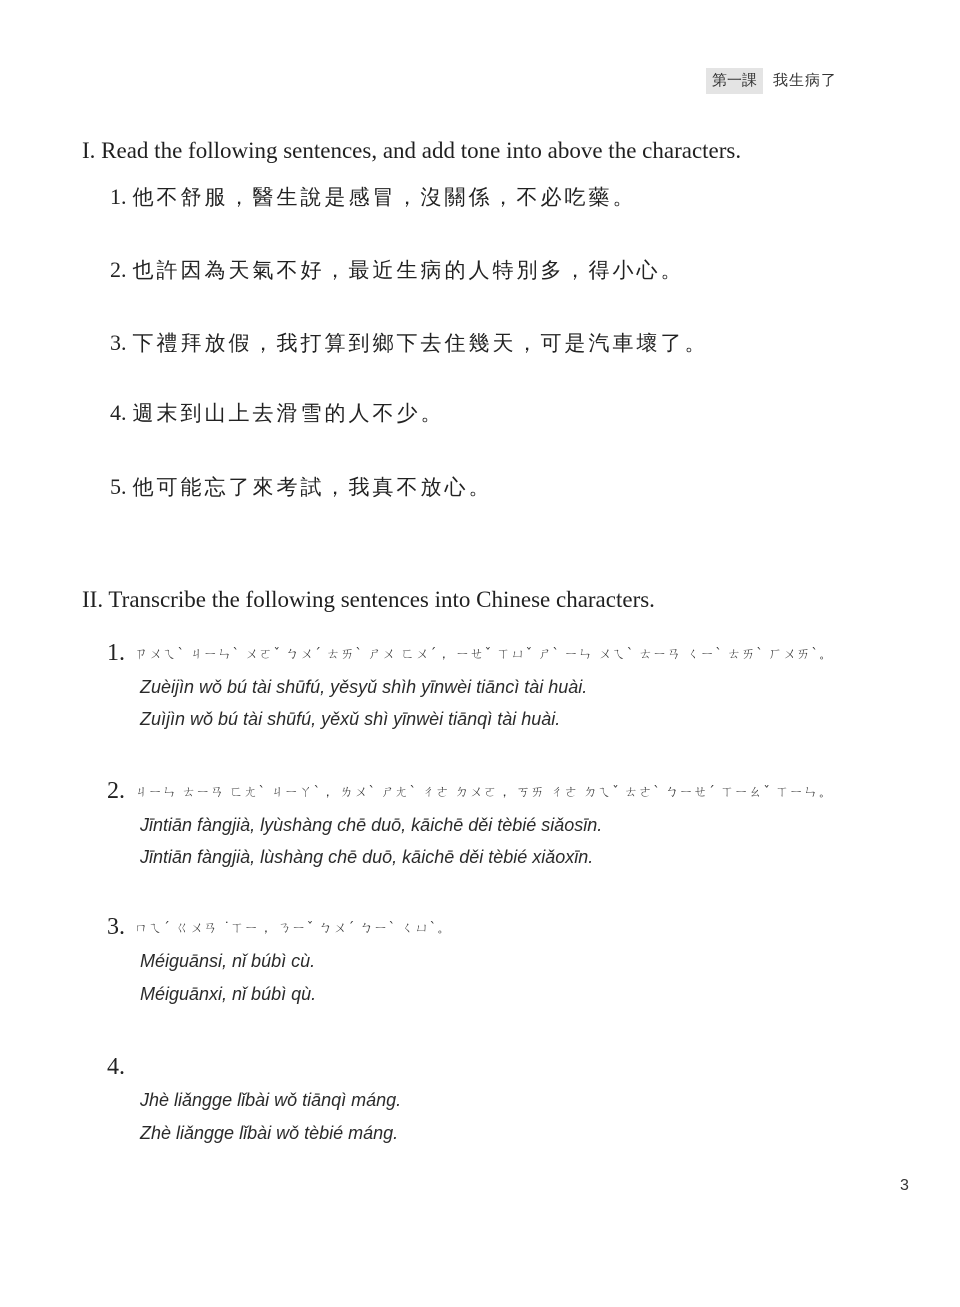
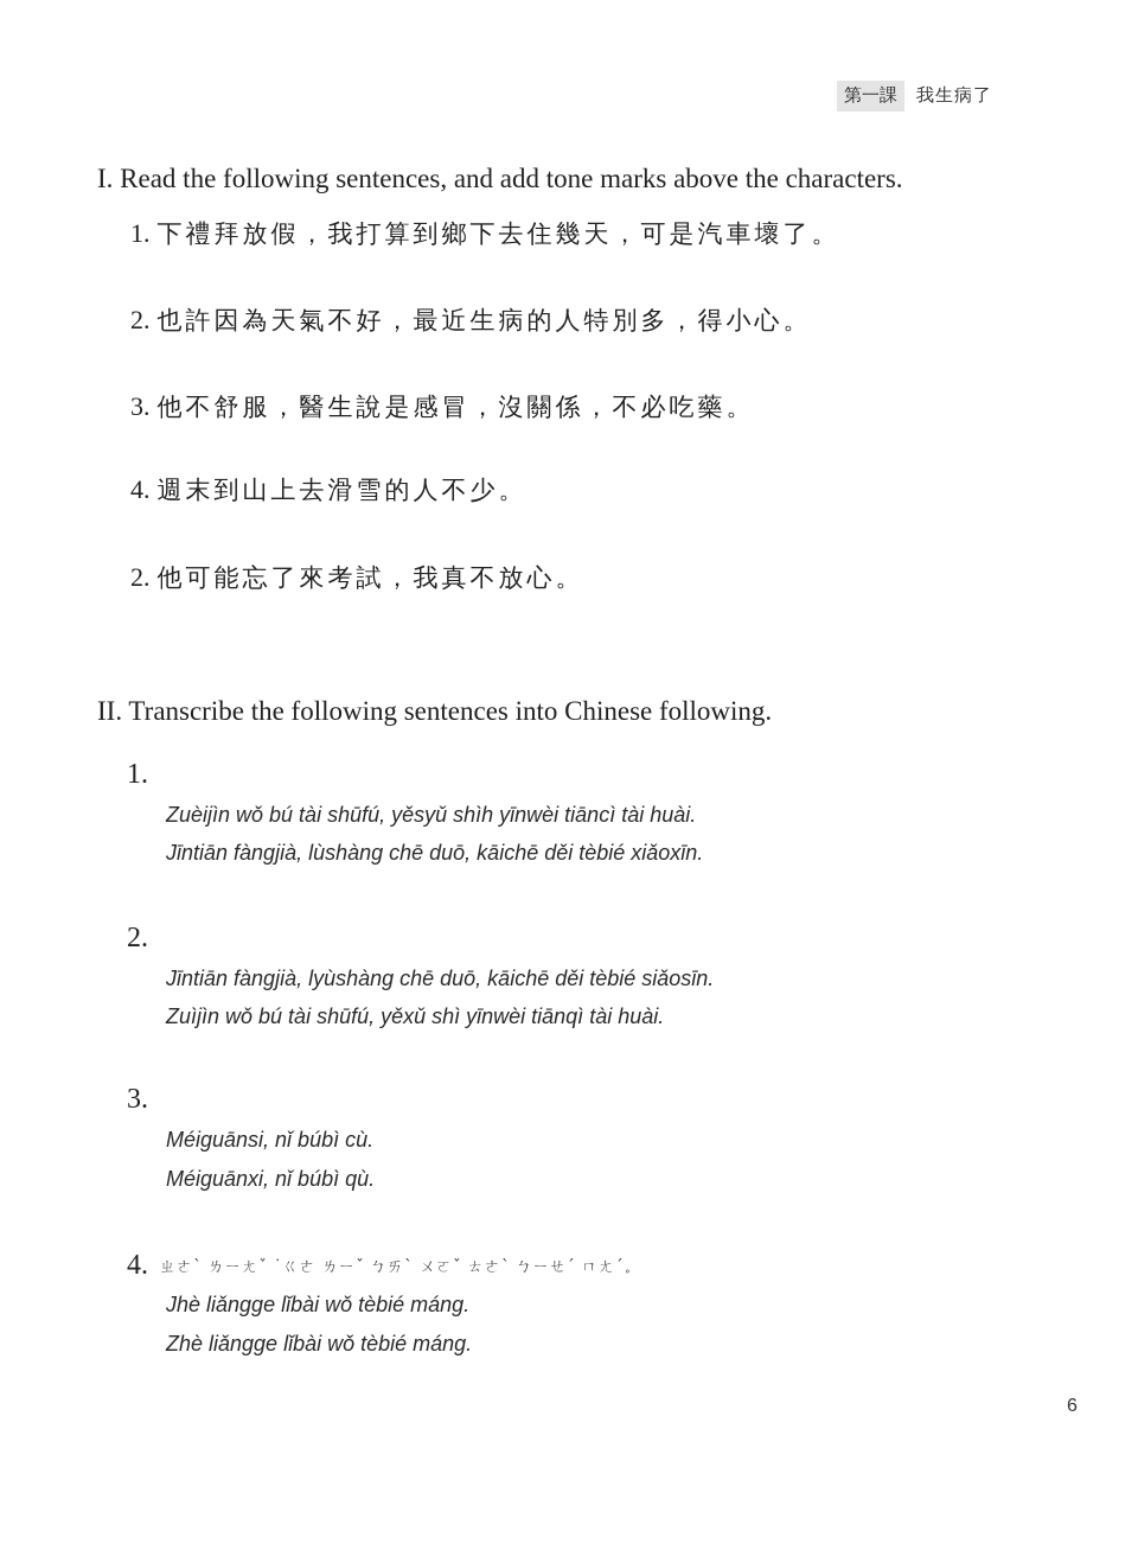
  第一課
  我生病了
- I. Read the following sentences, and add tone into above the characters.
+ I. Read the following sentences, and add tone marks above the characters.
- 1. 他不舒服，醫生說是感冒，沒關係，不必吃藥。
+ 1. 下禮拜放假，我打算到鄉下去住幾天，可是汽車壞了。
  2. 也許因為天氣不好，最近生病的人特別多，得小心。
- 3. 下禮拜放假，我打算到鄉下去住幾天，可是汽車壞了。
+ 3. 他不舒服，醫生說是感冒，沒關係，不必吃藥。
  4. 週末到山上去滑雪的人不少。
- 5. 他可能忘了來考試，我真不放心。
+ 2. 他可能忘了來考試，我真不放心。
- II. Transcribe the following sentences into Chinese characters.
+ II. Transcribe the following sentences into Chinese following.
  1.
- ㄗㄨㄟˋ ㄐㄧㄣˋ ㄨㄛˇ ㄅㄨˊ ㄊㄞˋ ㄕㄨ ㄈㄨˊ， ㄧㄝˇ ㄒㄩˇ ㄕˋ ㄧㄣ ㄨㄟˋ ㄊㄧㄢ ㄑㄧˋ ㄊㄞˋ ㄏㄨㄞˋ。
  Zuèijìn wǒ bú tài shūfú, yěsyǔ shìh yīnwèi tiāncì tài huài.
- Zuìjìn wǒ bú tài shūfú, yěxǔ shì yīnwèi tiānqì tài huài.
+ Jīntiān fàngjià, lùshàng chē duō, kāichē děi tèbié xiǎoxīn.
  2.
- ㄐㄧㄣ ㄊㄧㄢ ㄈㄤˋ ㄐㄧㄚˋ， ㄌㄨˋ ㄕㄤˋ ㄔㄜ ㄉㄨㄛ， ㄎㄞ ㄔㄜ ㄉㄟˇ ㄊㄜˋ ㄅㄧㄝˊ ㄒㄧㄠˇ ㄒㄧㄣ。
  Jīntiān fàngjià, lyùshàng chē duō, kāichē děi tèbié siǎosīn.
- Jīntiān fàngjià, lùshàng chē duō, kāichē děi tèbié xiǎoxīn.
+ Zuìjìn wǒ bú tài shūfú, yěxǔ shì yīnwèi tiānqì tài huài.
  3.
- ㄇㄟˊ ㄍㄨㄢ ˙ㄒㄧ， ㄋㄧˇ ㄅㄨˊ ㄅㄧˋ ㄑㄩˋ。
  Méiguānsi, nǐ búbì cù.
  Méiguānxi, nǐ búbì qù.
  4.
+ ㄓㄜˋ ㄌㄧㄤˇ ˙ㄍㄜ ㄌㄧˇ ㄅㄞˋ ㄨㄛˇ ㄊㄜˋ ㄅㄧㄝˊ ㄇㄤˊ。
- Jhè liǎngge lǐbài wǒ tiānqì máng.
+ Jhè liǎngge lǐbài wǒ tèbié máng.
  Zhè liǎngge lǐbài wǒ tèbié máng.
- 3
+ 6
